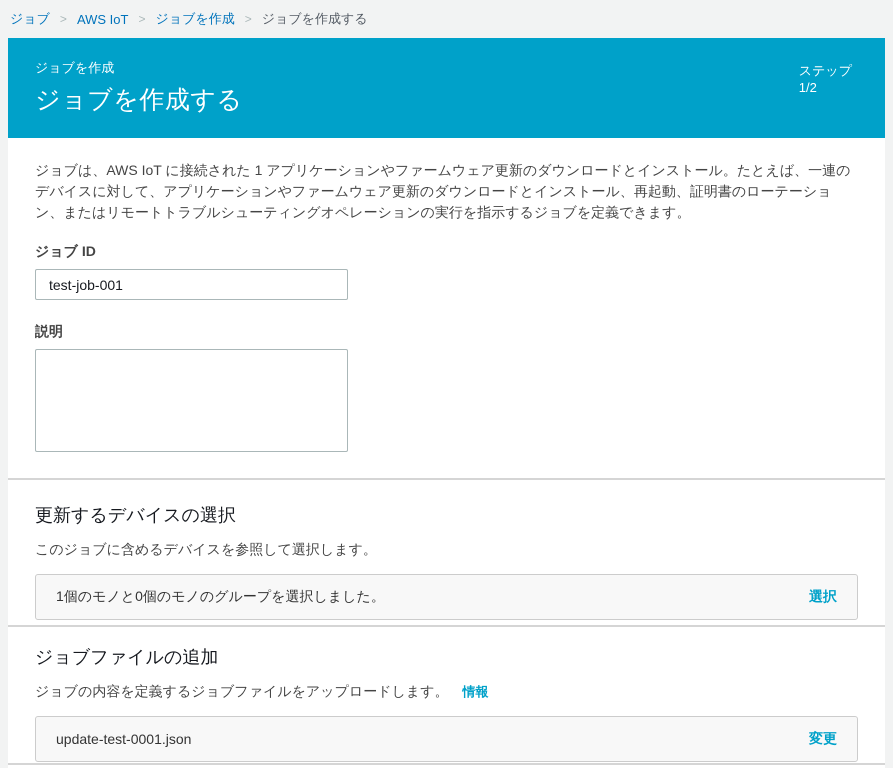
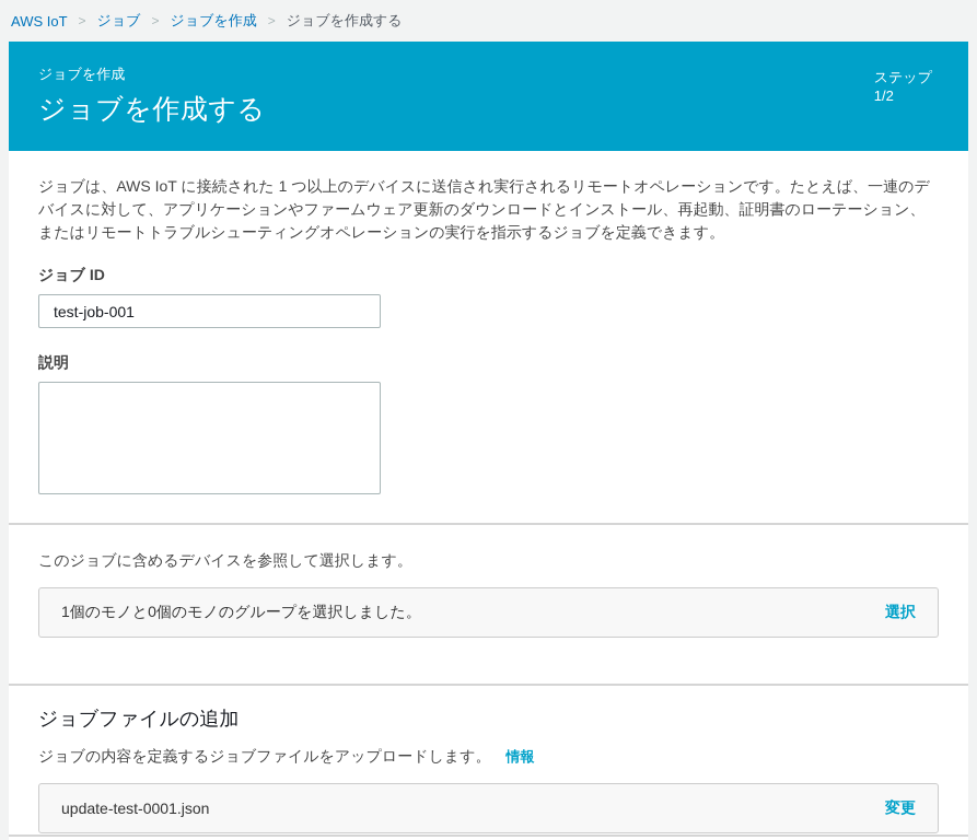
- ジョブ
+ AWS IoT
  >
- AWS IoT
+ ジョブ
  >
  ジョブを作成
  >
  ジョブを作成する
  ジョブを作成
  ジョブを作成する
  ステップ
  1/2
- ジョブは、AWS IoT に接続された 1 アプリケーションやファームウェア更新のダウンロードとインストール。たとえば、一連のデバイスに対して、アプリケーションやファームウェア更新のダウンロードとインストール、再起動、証明書のローテーション、またはリモートトラブルシューティングオペレーションの実行を指示するジョブを定義できます。
+ ジョブは、AWS IoT に接続された 1 つ以上のデバイスに送信され実行されるリモートオペレーションです。たとえば、一連のデバイスに対して、アプリケーションやファームウェア更新のダウンロードとインストール、再起動、証明書のローテーション、またはリモートトラブルシューティングオペレーションの実行を指示するジョブを定義できます。
  ジョブ ID
  test-job-001
  説明
- 更新するデバイスの選択
  このジョブに含めるデバイスを参照して選択します。
  1個のモノと0個のモノのグループを選択しました。
  選択
  ジョブファイルの追加
  ジョブの内容を定義するジョブファイルをアップロードします。 情報
  update-test-0001.json
  変更
